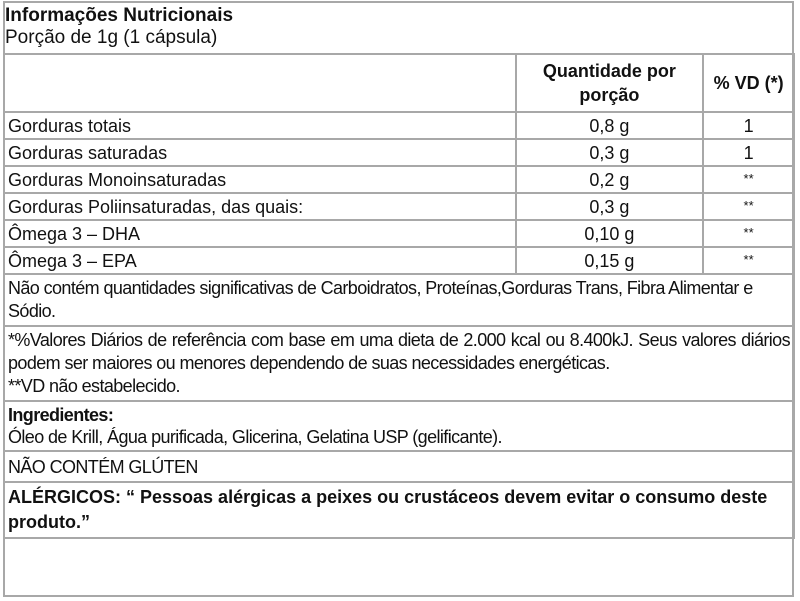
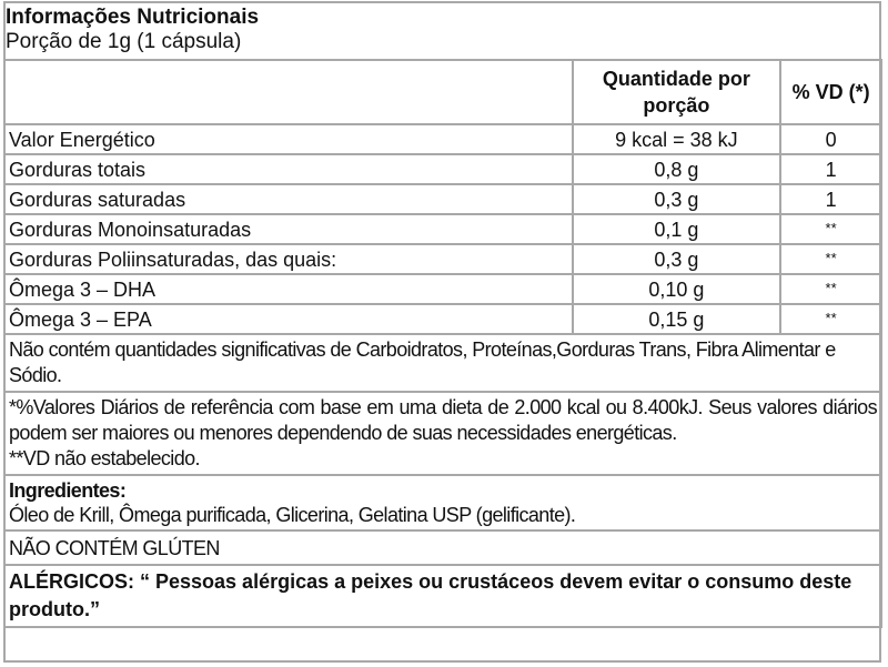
  Informações Nutricionais
  Porção de 1g (1 cápsula)
  	Quantidade por porção	% VD (*)
+ Valor Energético	9 kcal = 38 kJ	0
  Gorduras totais	0,8 g	1
  Gorduras saturadas	0,3 g	1
- Gorduras Monoinsaturadas	0,2 g	**
+ Gorduras Monoinsaturadas	0,1 g	**
  Gorduras Poliinsaturadas, das quais:	0,3 g	**
  Ômega 3 – DHA	0,10 g	**
  Ômega 3 – EPA	0,15 g	**
  Não contém quantidades significativas de Carboidratos, Proteínas,Gorduras Trans, Fibra Alimentar e Sódio.
  *%Valores Diários de referência com base em uma dieta de 2.000 kcal ou 8.400kJ. Seus valores diários podem ser maiores ou menores dependendo de suas necessidades energéticas. **VD não estabelecido.
- Ingredientes: Óleo de Krill, Água purificada, Glicerina, Gelatina USP (gelificante).
+ Ingredientes: Óleo de Krill, Ômega purificada, Glicerina, Gelatina USP (gelificante).
  NÃO CONTÉM GLÚTEN
  ALÉRGICOS: “ Pessoas alérgicas a peixes ou crustáceos devem evitar o consumo deste produto.”
